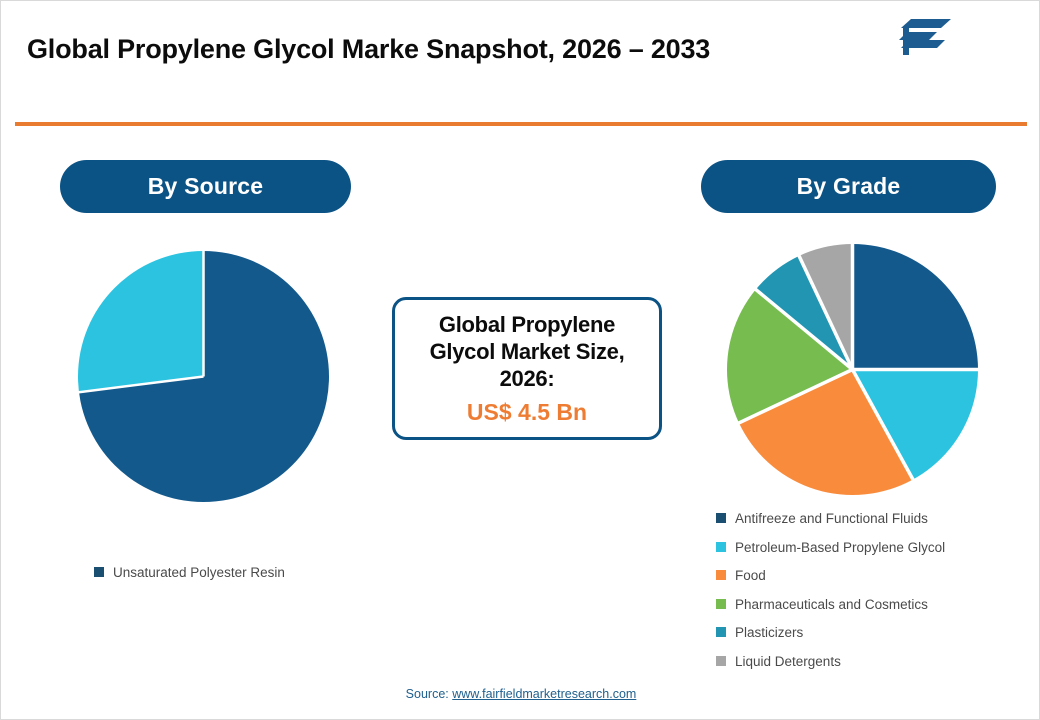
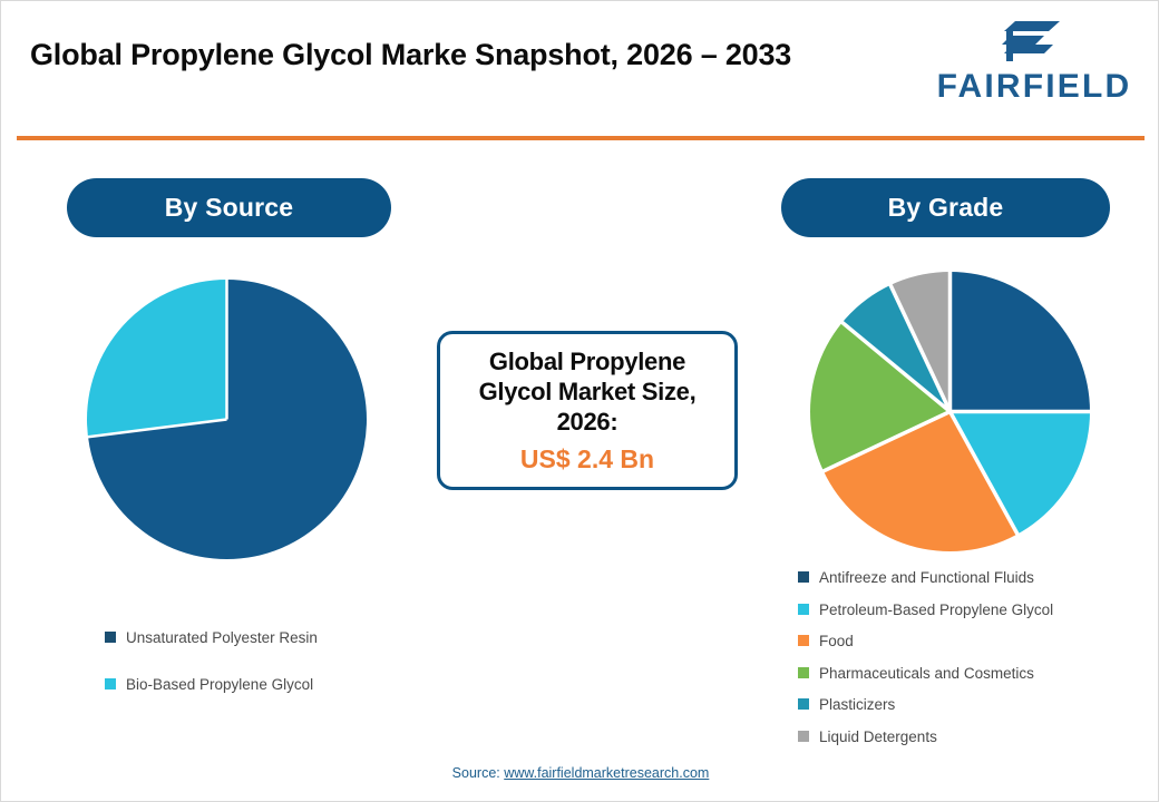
  Global Propylene Glycol Marke Snapshot, 2026 – 2033
+ FAIRFIELD
  By Source
  Unsaturated Polyester Resin
+ Bio-Based Propylene Glycol
  Global Propylene Glycol Market Size, 2026:
- US$ 4.5 Bn
+ US$ 2.4 Bn
  By Grade
  Antifreeze and Functional Fluids
  Petroleum-Based Propylene Glycol
  Food
  Pharmaceuticals and Cosmetics
  Plasticizers
  Liquid Detergents
  Source: www.fairfieldmarketresearch.com
